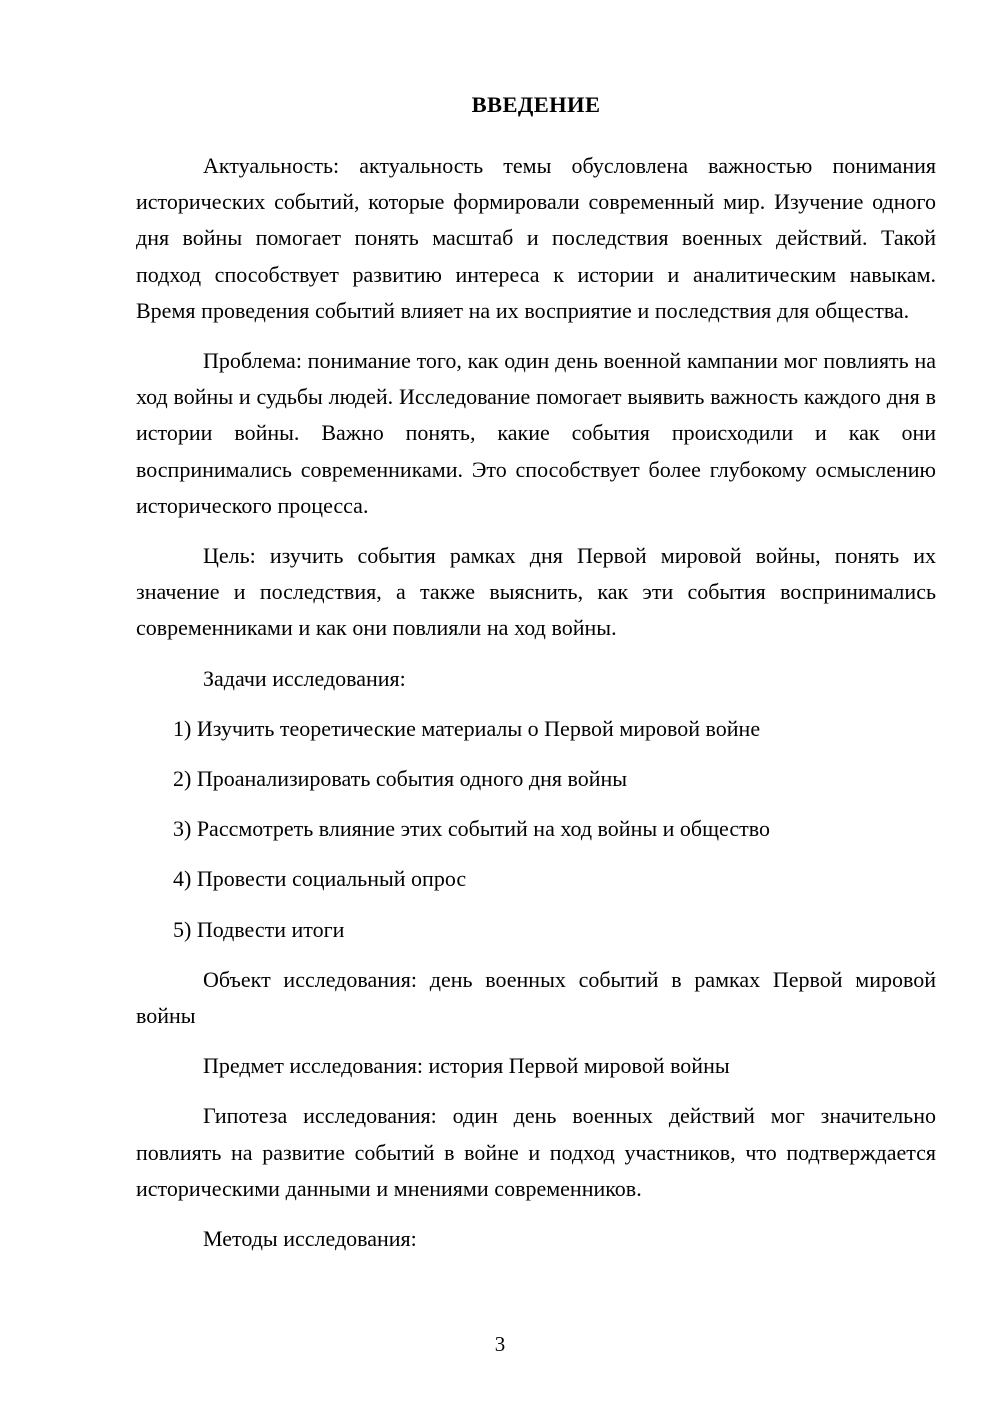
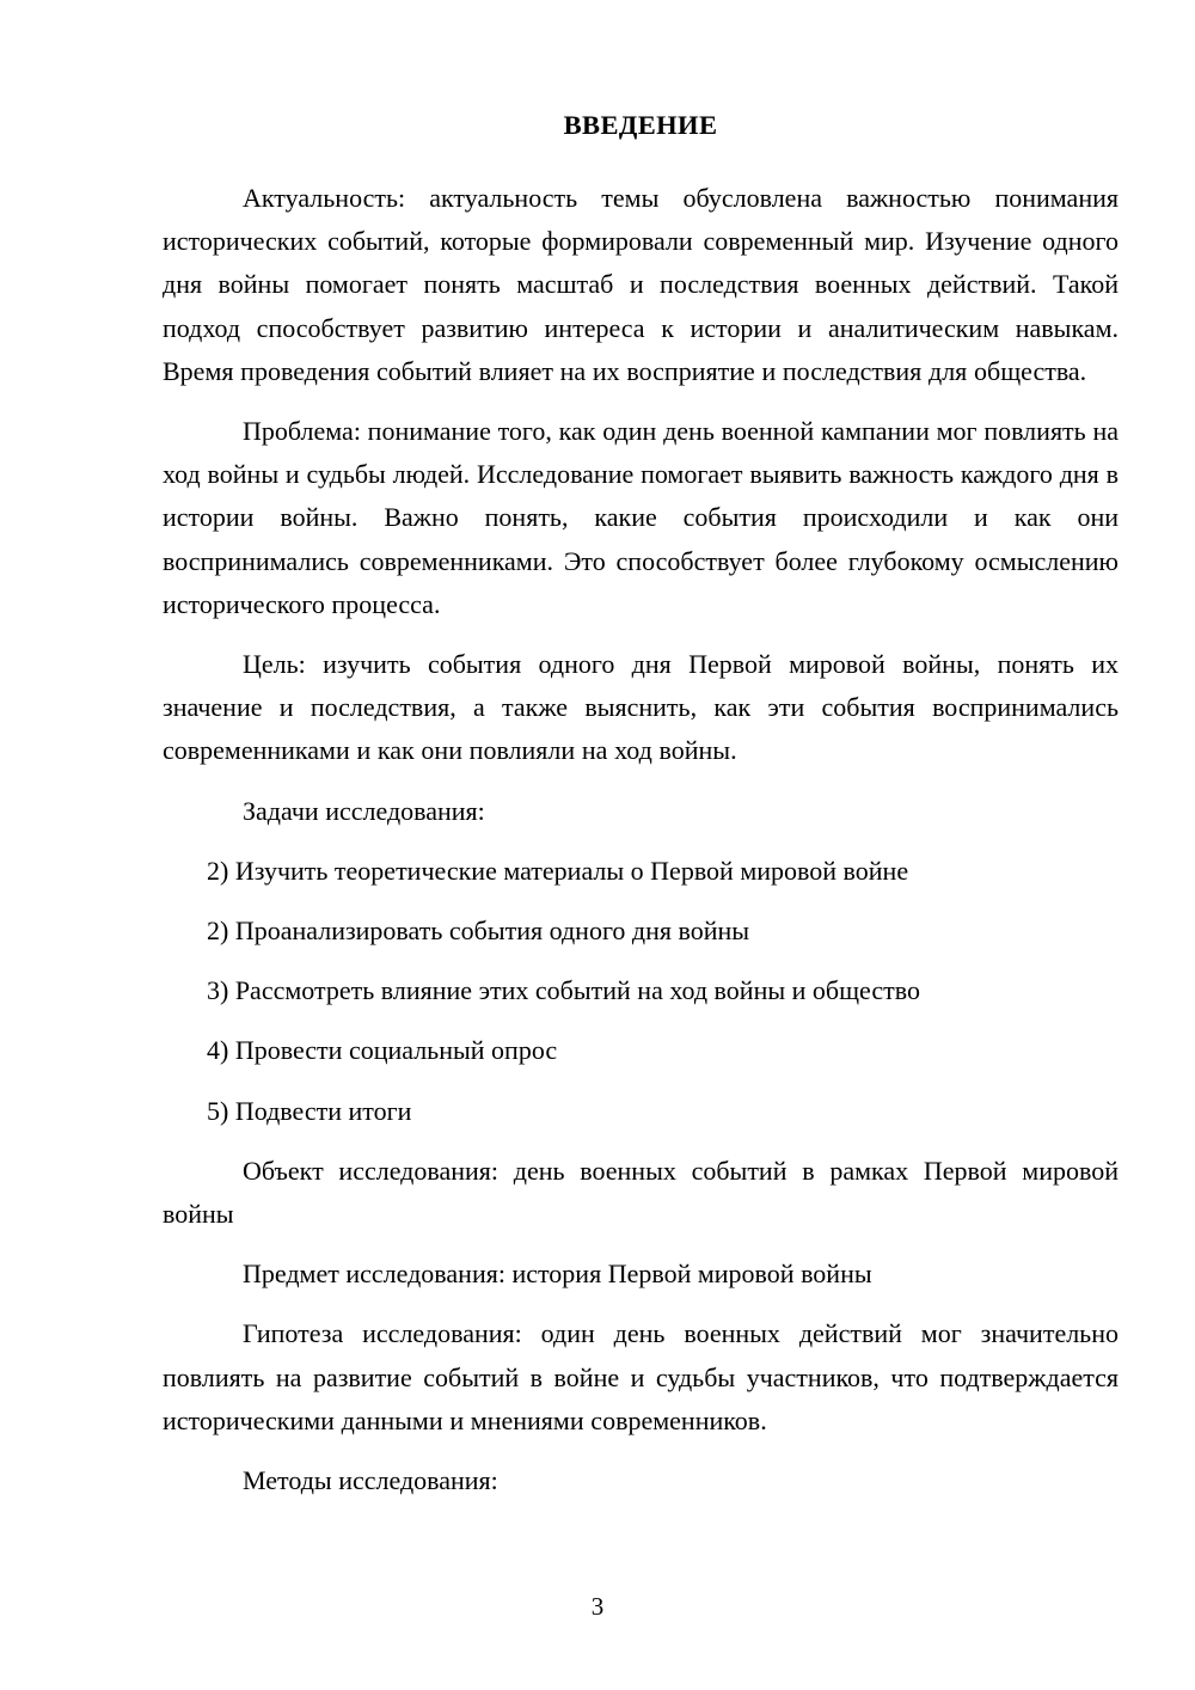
  ВВЕДЕНИЕ
  Актуальность: актуальность темы обусловлена важностью понимания исторических событий, которые формировали современный мир. Изучение одного дня войны помогает понять масштаб и последствия военных действий. Такой подход способствует развитию интереса к истории и аналитическим навыкам. Время проведения событий влияет на их восприятие и последствия для общества.
  Проблема: понимание того, как один день военной кампании мог повлиять на ход войны и судьбы людей. Исследование помогает выявить важность каждого дня в истории войны. Важно понять, какие события происходили и как они воспринимались современниками. Это способствует более глубокому осмыслению исторического процесса.
- Цель: изучить события рамках дня Первой мировой войны, понять их значение и последствия, а также выяснить, как эти события воспринимались современниками и как они повлияли на ход войны.
+ Цель: изучить события одного дня Первой мировой войны, понять их значение и последствия, а также выяснить, как эти события воспринимались современниками и как они повлияли на ход войны.
  Задачи исследования:
- 1) Изучить теоретические материалы о Первой мировой войне
+ 2) Изучить теоретические материалы о Первой мировой войне
  2) Проанализировать события одного дня войны
  3) Рассмотреть влияние этих событий на ход войны и общество
  4) Провести социальный опрос
  5) Подвести итоги
  Объект исследования: день военных событий в рамках Первой мировой войны
  Предмет исследования: история Первой мировой войны
- Гипотеза исследования: один день военных действий мог значительно повлиять на развитие событий в войне и подход участников, что подтверждается историческими данными и мнениями современников.
+ Гипотеза исследования: один день военных действий мог значительно повлиять на развитие событий в войне и судьбы участников, что подтверждается историческими данными и мнениями современников.
  Методы исследования:
  3
